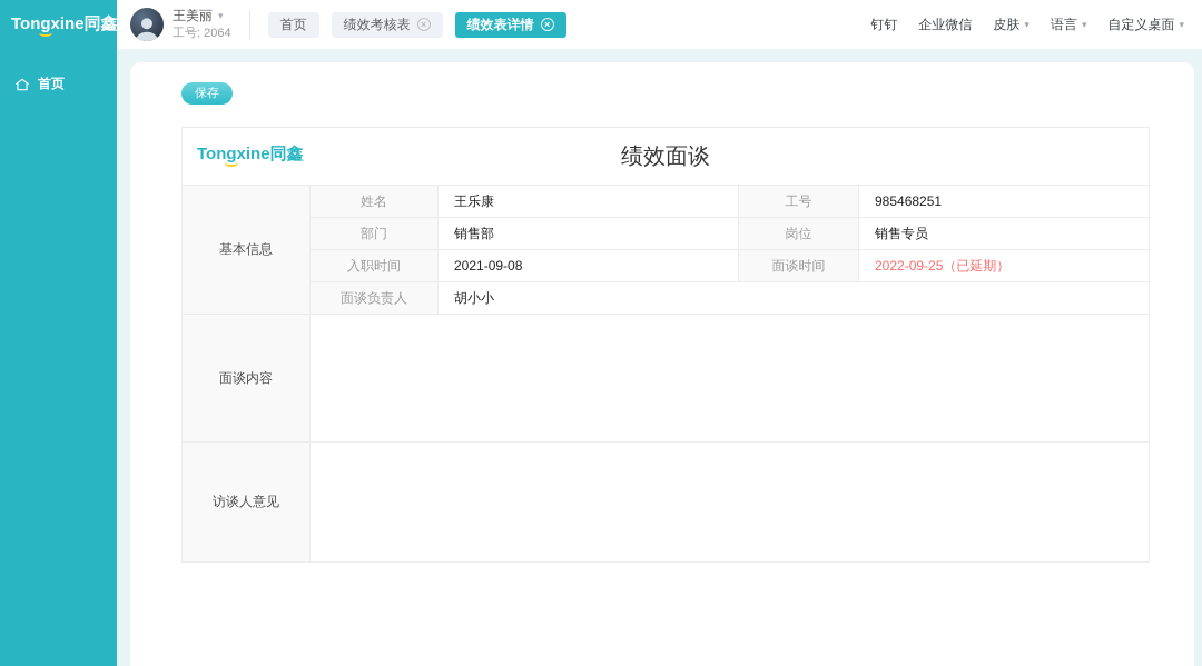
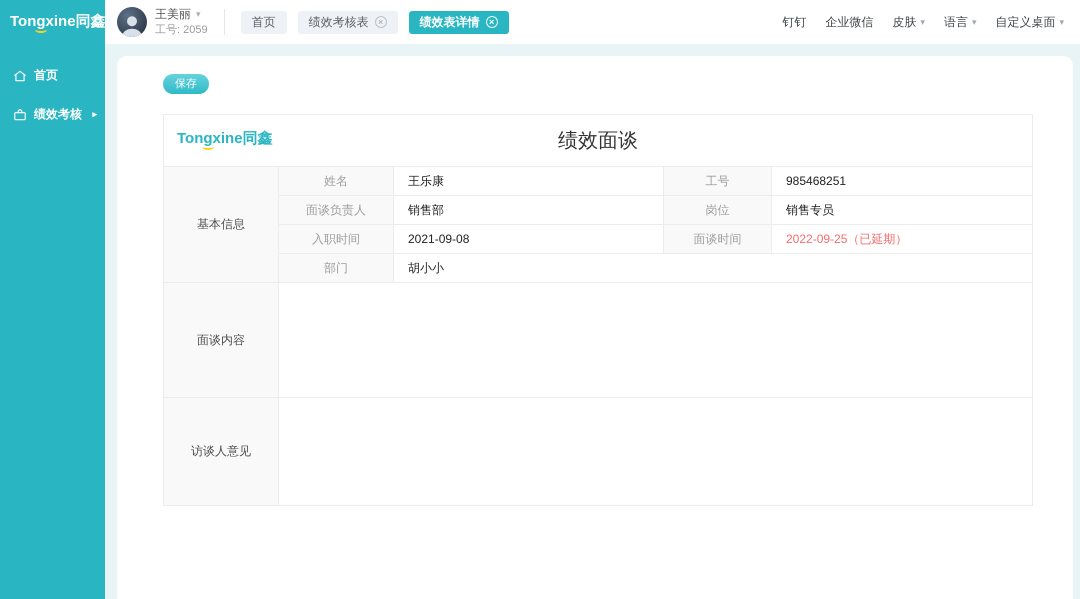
  Tongxine同鑫
  首页
+ 绩效考核
+ ▸
  王美丽
  ▾
- 工号: 2064
+ 工号: 2059
  首页
  绩效考核表
  ×
  绩效表详情
  ×
  钉钉
  企业微信
  皮肤
  ▾
  语言
  ▾
  自定义桌面
  ▾
  保存
  Tongxine同鑫 绩效面谈
  基本信息	姓名	王乐康	工号	985468251
- 部门	销售部	岗位	销售专员
+ 面谈负责人	销售部	岗位	销售专员
  入职时间	2021-09-08	面谈时间	2022-09-25（已延期）
- 面谈负责人	胡小小
+ 部门	胡小小
  面谈内容
  访谈人意见
